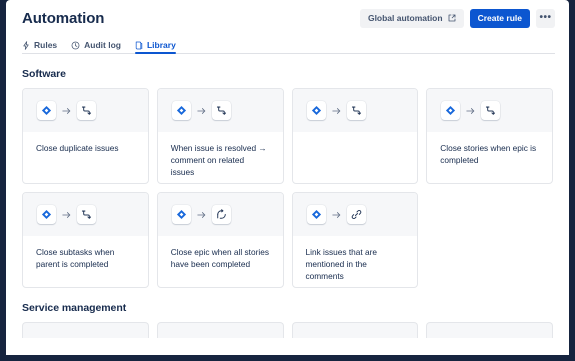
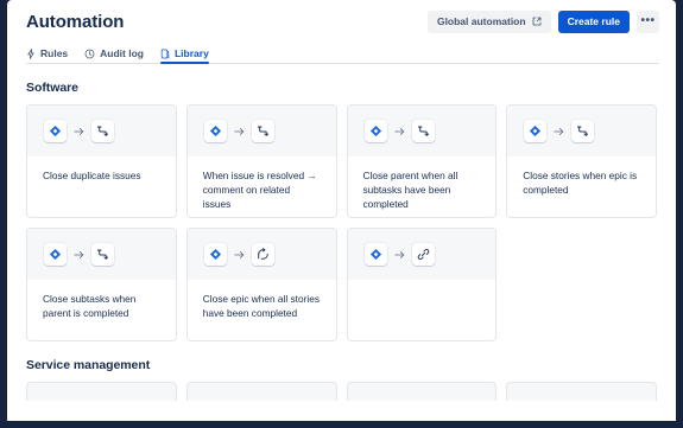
  Automation
  Global automation
  Create rule
  •••
  Rules
  Audit log
  Library
  Software
  Close duplicate issues
  When issue is resolved → comment on related issues
+ Close parent when all subtasks have been completed
  Close stories when epic is completed
  Close subtasks when parent is completed
  Close epic when all stories have been completed
- Link issues that are mentioned in the comments
  Service management
